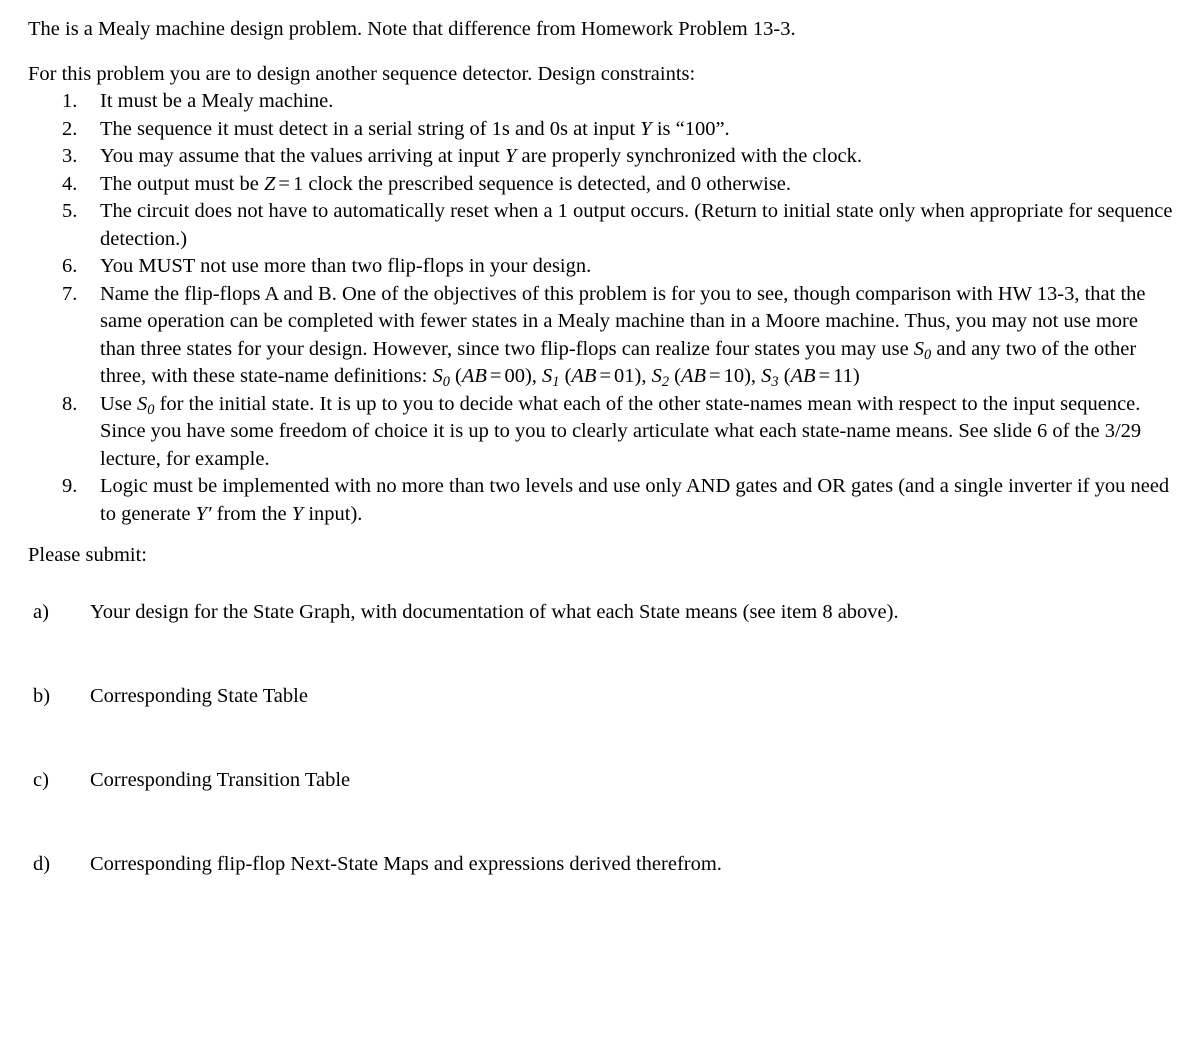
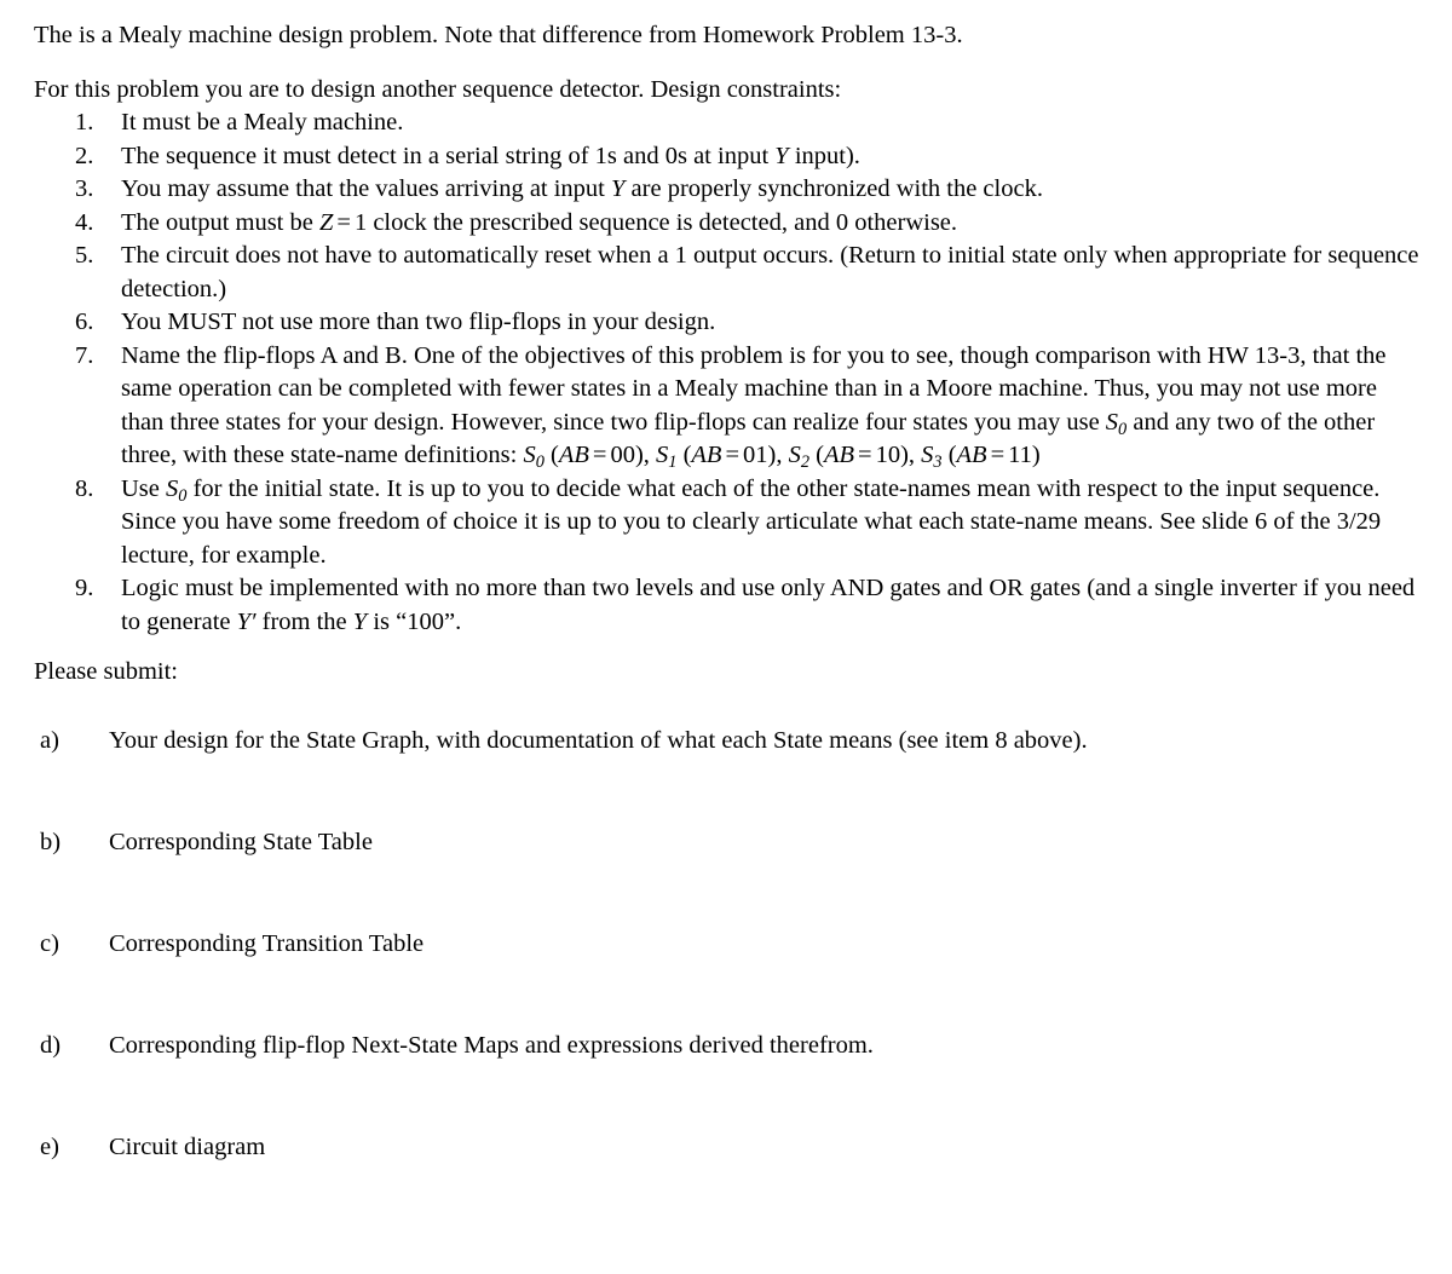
  The is a Mealy machine design problem. Note that difference from Homework Problem 13-3.
  For this problem you are to design another sequence detector. Design constraints:
  1.
  It must be a Mealy machine.
  2.
- The sequence it must detect in a serial string of 1s and 0s at input Y is “100”.
+ The sequence it must detect in a serial string of 1s and 0s at input Y input).
  3.
  You may assume that the values arriving at input Y are properly synchronized with the clock.
  4.
  The output must be Z = 1 clock the prescribed sequence is detected, and 0 otherwise.
  5.
  The circuit does not have to automatically reset when a 1 output occurs. (Return to initial state only when appropriate for sequence detection.)
  6.
  You MUST not use more than two flip-flops in your design.
  7.
  Name the flip-flops A and B. One of the objectives of this problem is for you to see, though comparison with HW 13-3, that the same operation can be completed with fewer states in a Mealy machine than in a Moore machine. Thus, you may not use more than three states for your design. However, since two flip-flops can realize four states you may use S0 and any two of the other three, with these state-name definitions: S0 (AB = 00), S1 (AB = 01), S2 (AB = 10), S3 (AB = 11)
  8.
  Use S0 for the initial state. It is up to you to decide what each of the other state-names mean with respect to the input sequence. Since you have some freedom of choice it is up to you to clearly articulate what each state-name means. See slide 6 of the 3/29 lecture, for example.
  9.
- Logic must be implemented with no more than two levels and use only AND gates and OR gates (and a single inverter if you need to generate Y′ from the Y input).
+ Logic must be implemented with no more than two levels and use only AND gates and OR gates (and a single inverter if you need to generate Y′ from the Y is “100”.
  Please submit:
  a)
  Your design for the State Graph, with documentation of what each State means (see item 8 above).
  b)
  Corresponding State Table
  c)
  Corresponding Transition Table
  d)
  Corresponding flip-flop Next-State Maps and expressions derived therefrom.
+ e)
+ Circuit diagram
